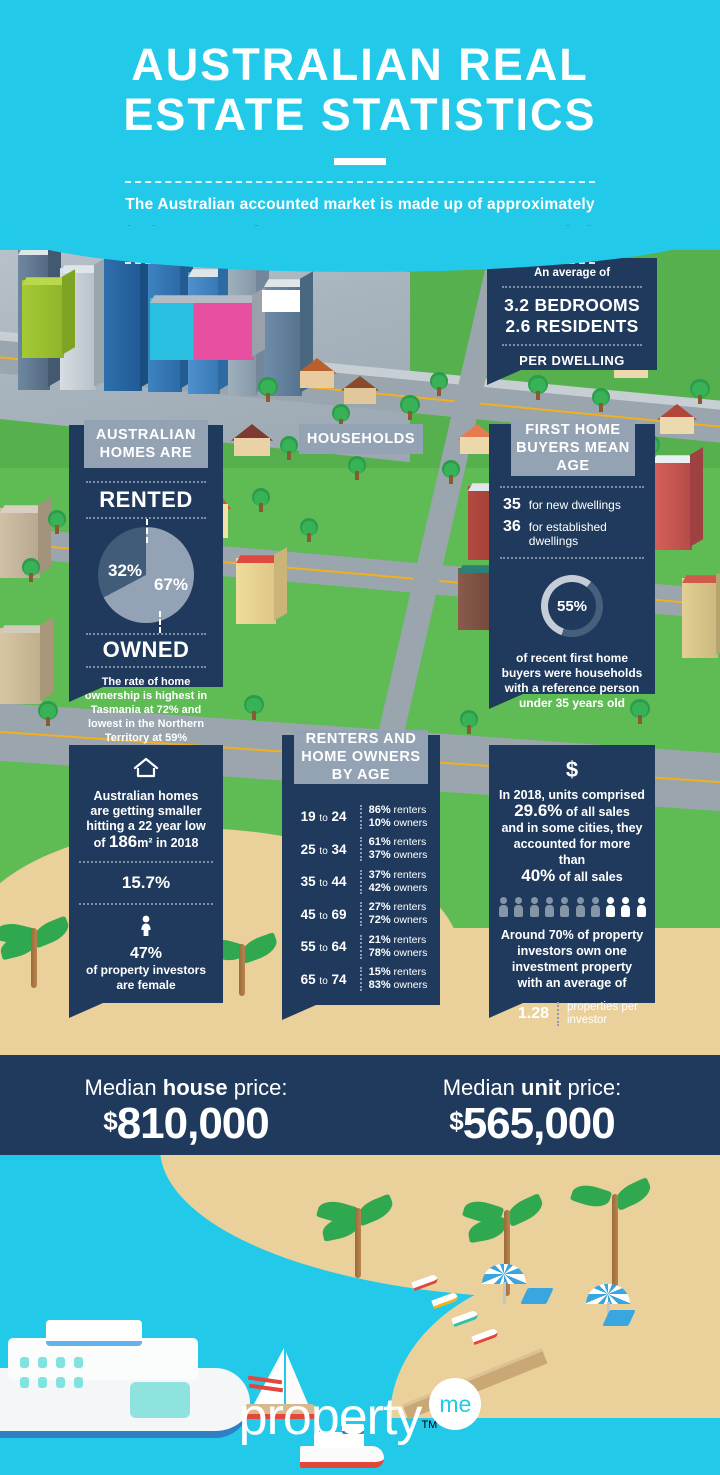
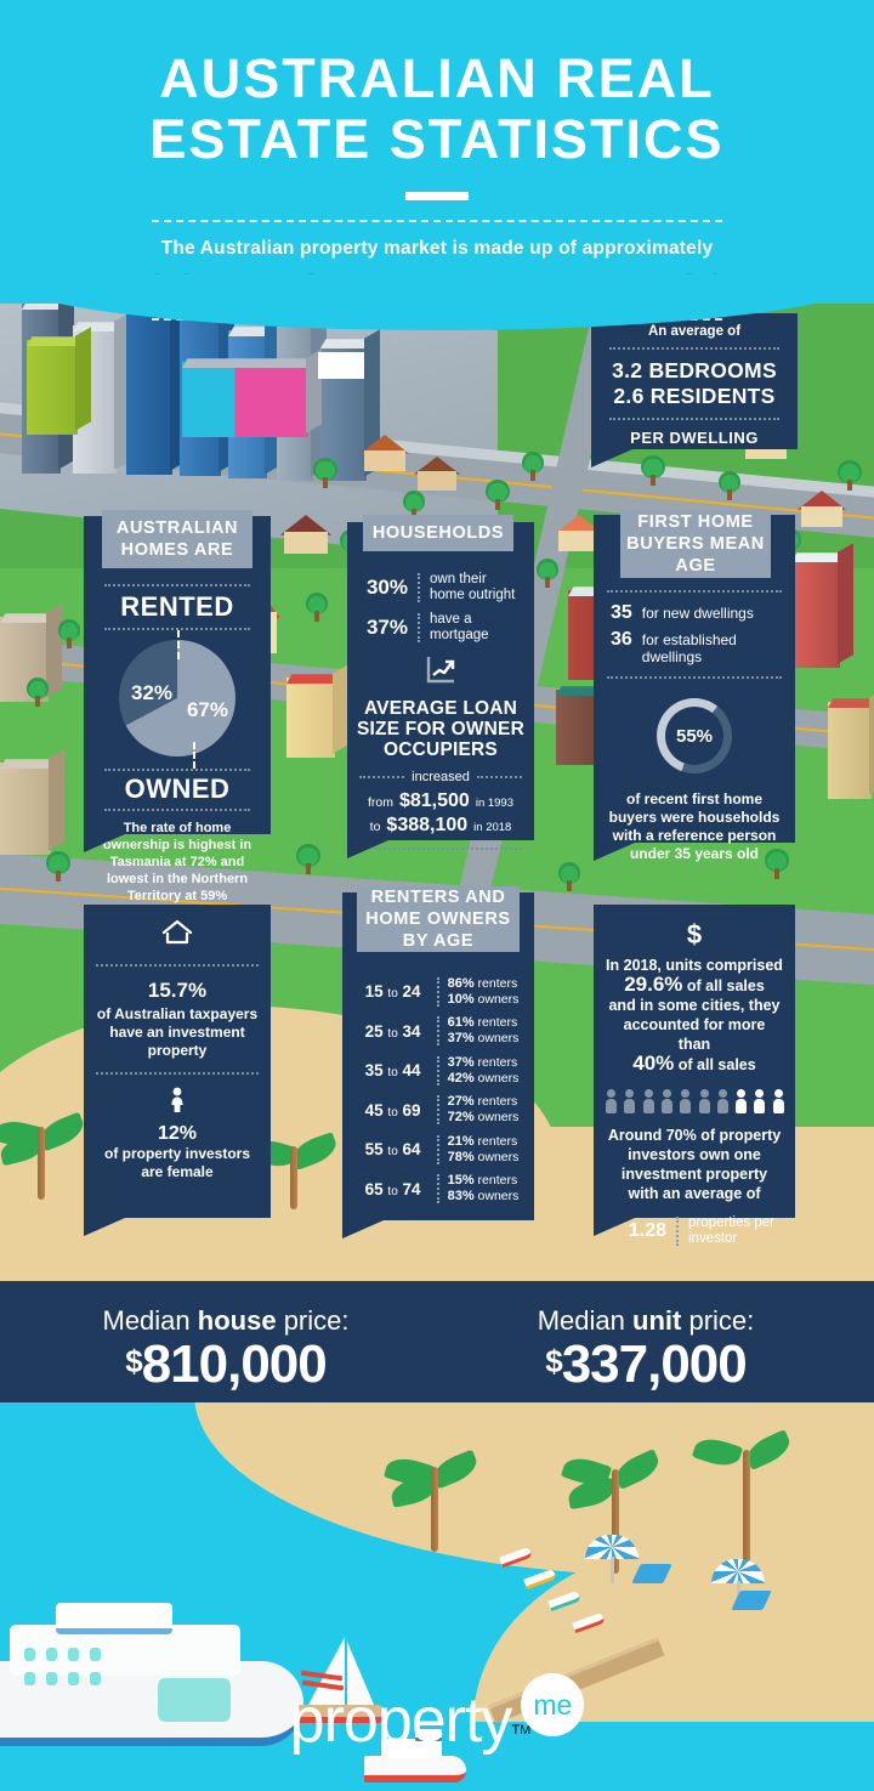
  AUSTRALIAN REAL
  ESTATE STATISTICS
- The Australian accounted market is made up of approximately
+ The Australian property market is made up of approximately
  An average of
  3.2 BEDROOMS
  2.6 RESIDENTS
  PER DWELLING
  AUSTRALIAN HOMES ARE
  RENTED
  32%
  67%
  OWNED
  The rate of home ownership is highest in Tasmania at 72% and lowest in the Northern Territory at 59%
  HOUSEHOLDS
+ 30%
+ own their home outright
+ 37%
+ have a mortgage
+ AVERAGE LOAN SIZE FOR OWNER OCCUPIERS
+ increased
+ from
+ $81,500
+ in 1993
+ to
+ $388,100
+ in 2018
  FIRST HOME BUYERS MEAN AGE
  35
  for new dwellings
  36
  for established dwellings
  55%
  of recent first home buyers were households with a reference person under 35 years old
- Australian homes
- are getting smaller
- hitting a 22 year low
- of 186m² in 2018
  15.7%
+ of Australian taxpayers have an investment property
- 47%
+ 12%
  of property investors are female
  RENTERS AND HOME OWNERS BY AGE
- 19 to 24
+ 15 to 24
  86% renters
  10% owners
  25 to 34
  61% renters
  37% owners
  35 to 44
  37% renters
  42% owners
  45 to 69
  27% renters
  72% owners
  55 to 64
  21% renters
  78% owners
  65 to 74
  15% renters
  83% owners
  $
  In 2018, units comprised
  29.6% of all sales
  and in some cities, they
  accounted for more than
  40% of all sales
  Around 70% of property investors own one investment property with an average of
  1.28
  properties per investor
  Median house price:
  $810,000
  Median unit price:
- $565,000
+ $337,000
  propertyTMme
